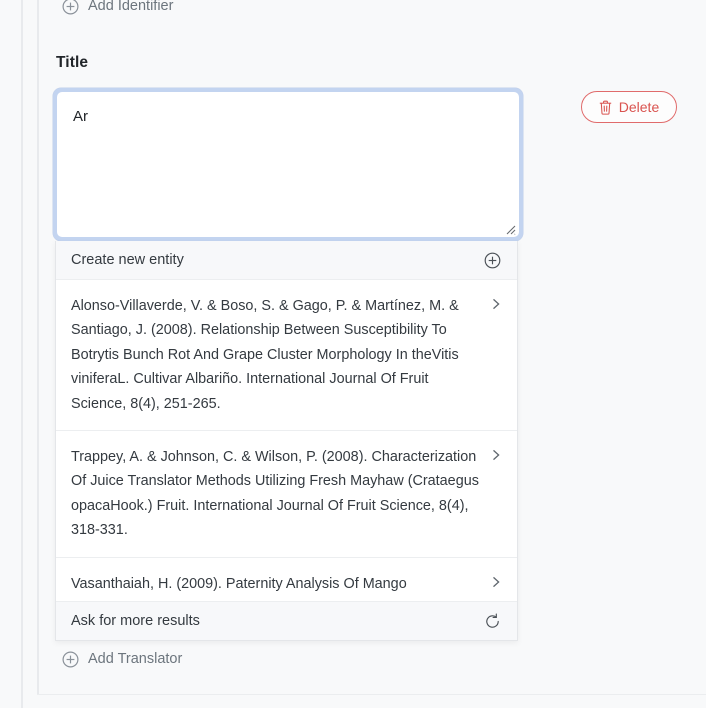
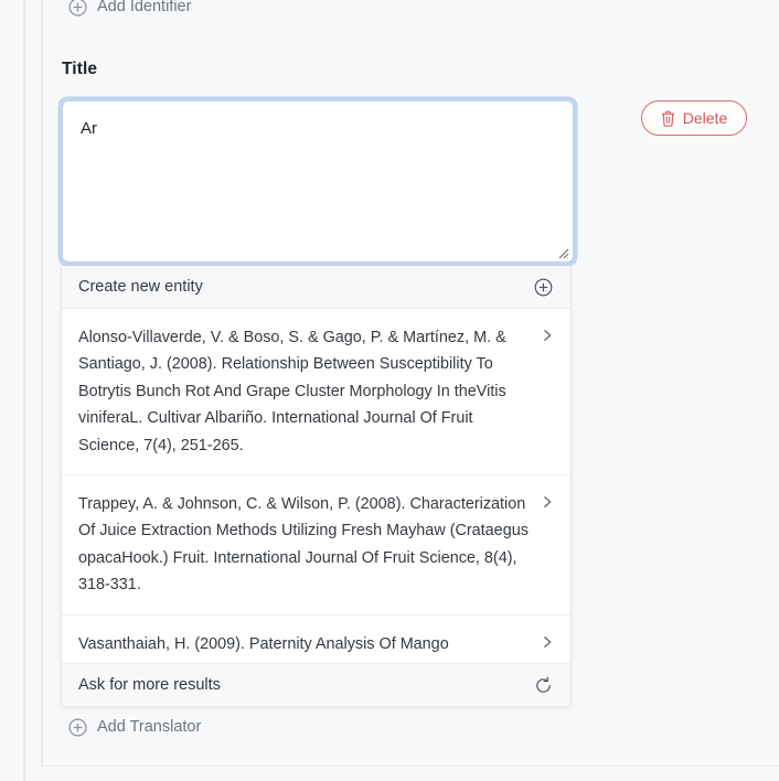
  Add Identifier
  Title
  Ar
  Delete
  Create new entity
- Alonso-Villaverde, V. & Boso, S. & Gago, P. & Martínez, M. & Santiago, J. (2008). Relationship Between Susceptibility To Botrytis Bunch Rot And Grape Cluster Morphology In theVitis viniferaL. Cultivar Albariño. International Journal Of Fruit Science, 8(4), 251-265.
+ Alonso-Villaverde, V. & Boso, S. & Gago, P. & Martínez, M. & Santiago, J. (2008). Relationship Between Susceptibility To Botrytis Bunch Rot And Grape Cluster Morphology In theVitis viniferaL. Cultivar Albariño. International Journal Of Fruit Science, 7(4), 251-265.
- Trappey, A. & Johnson, C. & Wilson, P. (2008). Characterization Of Juice Translator Methods Utilizing Fresh Mayhaw (Crataegus opacaHook.) Fruit. International Journal Of Fruit Science, 8(4), 318-331.
+ Trappey, A. & Johnson, C. & Wilson, P. (2008). Characterization Of Juice Extraction Methods Utilizing Fresh Mayhaw (Crataegus opacaHook.) Fruit. International Journal Of Fruit Science, 8(4), 318-331.
  Ask for more results
  Add Translator
